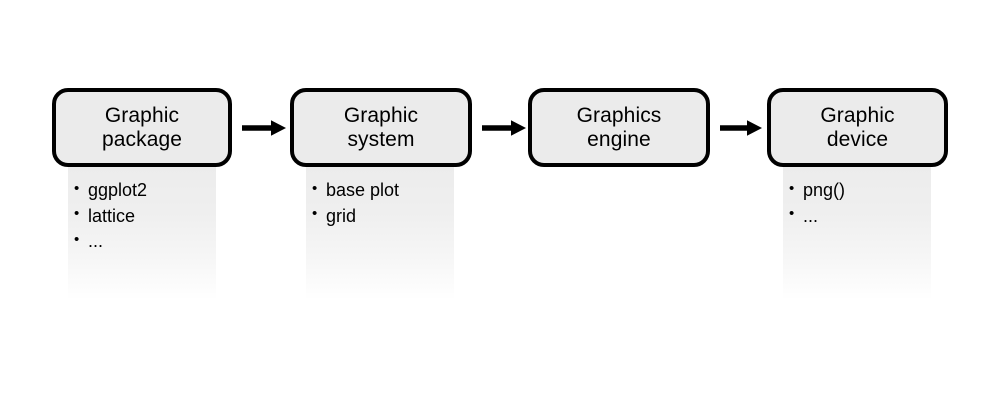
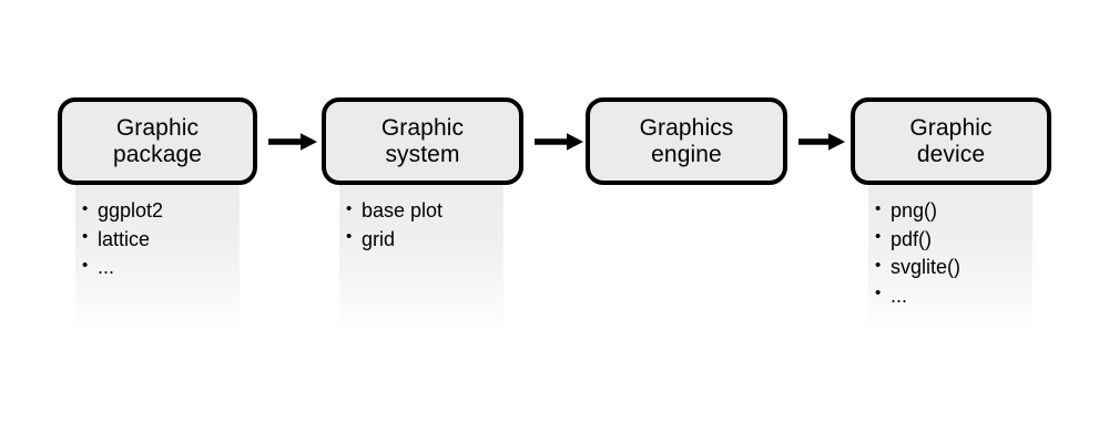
  ggplot2
  lattice
  ...
  Graphic
  package
  base plot
  grid
  Graphic
  system
  Graphics
  engine
  png()
+ pdf()
+ svglite()
  ...
  Graphic
  device
